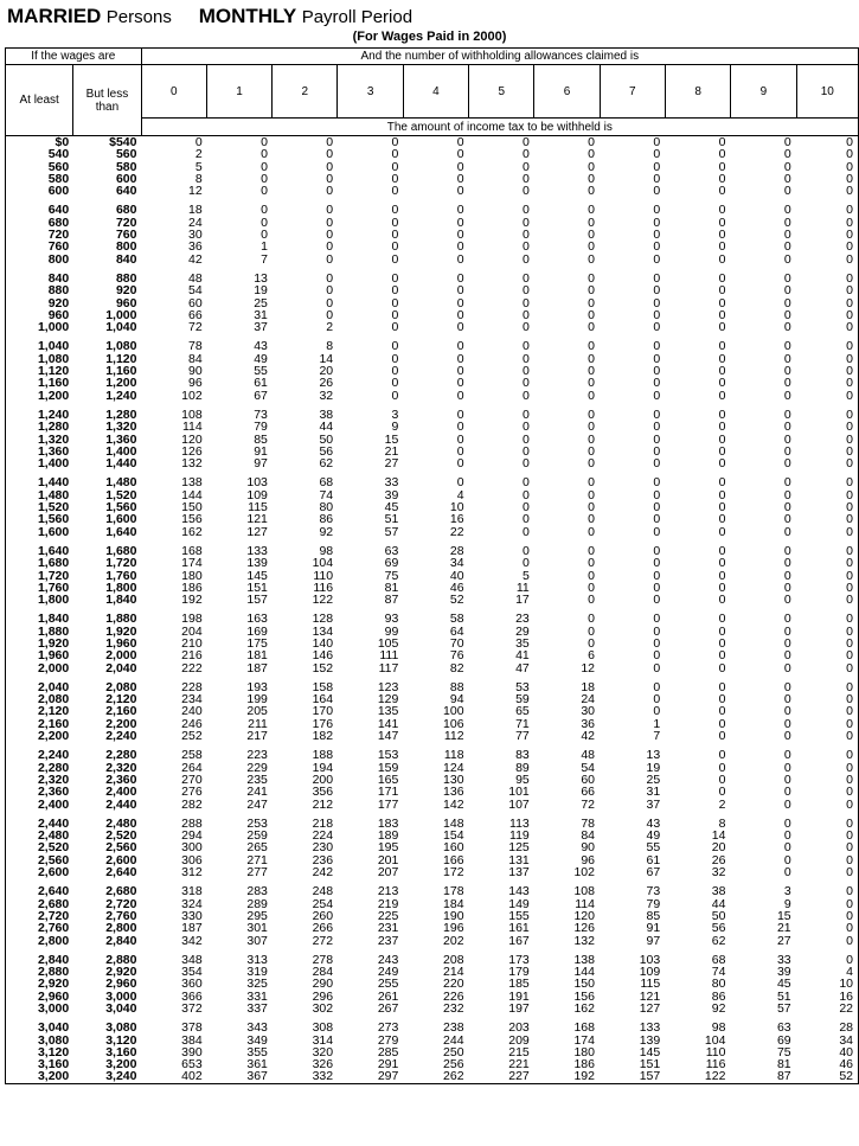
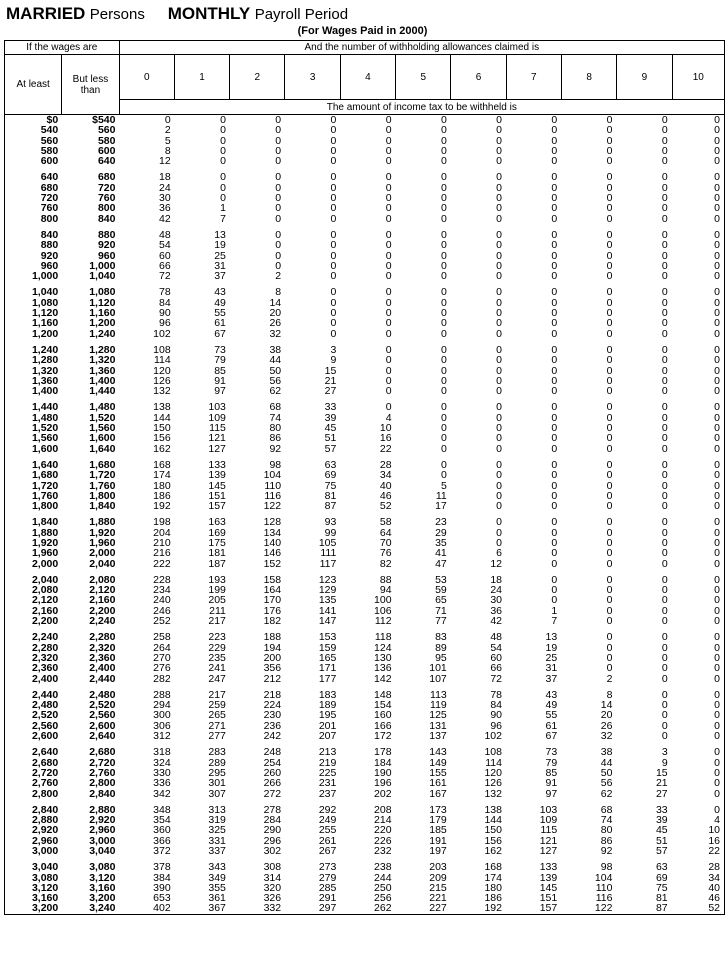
  MARRIED Persons MONTHLY Payroll Period
  (For Wages Paid in 2000)
  If the wages are	And the number of withholding allowances claimed is
  At least	But less than	0	1	2	3	4	5	6	7	8	9	10
  The amount of income tax to be withheld is
  $0	$540	0	0	0	0	0	0	0	0	0	0	0
  540	560	2	0	0	0	0	0	0	0	0	0	0
  560	580	5	0	0	0	0	0	0	0	0	0	0
  580	600	8	0	0	0	0	0	0	0	0	0	0
  600	640	12	0	0	0	0	0	0	0	0	0	0
  640	680	18	0	0	0	0	0	0	0	0	0	0
  680	720	24	0	0	0	0	0	0	0	0	0	0
  720	760	30	0	0	0	0	0	0	0	0	0	0
  760	800	36	1	0	0	0	0	0	0	0	0	0
  800	840	42	7	0	0	0	0	0	0	0	0	0
  840	880	48	13	0	0	0	0	0	0	0	0	0
  880	920	54	19	0	0	0	0	0	0	0	0	0
  920	960	60	25	0	0	0	0	0	0	0	0	0
  960	1,000	66	31	0	0	0	0	0	0	0	0	0
  1,000	1,040	72	37	2	0	0	0	0	0	0	0	0
  1,040	1,080	78	43	8	0	0	0	0	0	0	0	0
  1,080	1,120	84	49	14	0	0	0	0	0	0	0	0
  1,120	1,160	90	55	20	0	0	0	0	0	0	0	0
  1,160	1,200	96	61	26	0	0	0	0	0	0	0	0
  1,200	1,240	102	67	32	0	0	0	0	0	0	0	0
  1,240	1,280	108	73	38	3	0	0	0	0	0	0	0
  1,280	1,320	114	79	44	9	0	0	0	0	0	0	0
  1,320	1,360	120	85	50	15	0	0	0	0	0	0	0
  1,360	1,400	126	91	56	21	0	0	0	0	0	0	0
  1,400	1,440	132	97	62	27	0	0	0	0	0	0	0
  1,440	1,480	138	103	68	33	0	0	0	0	0	0	0
  1,480	1,520	144	109	74	39	4	0	0	0	0	0	0
  1,520	1,560	150	115	80	45	10	0	0	0	0	0	0
  1,560	1,600	156	121	86	51	16	0	0	0	0	0	0
  1,600	1,640	162	127	92	57	22	0	0	0	0	0	0
  1,640	1,680	168	133	98	63	28	0	0	0	0	0	0
  1,680	1,720	174	139	104	69	34	0	0	0	0	0	0
  1,720	1,760	180	145	110	75	40	5	0	0	0	0	0
  1,760	1,800	186	151	116	81	46	11	0	0	0	0	0
  1,800	1,840	192	157	122	87	52	17	0	0	0	0	0
  1,840	1,880	198	163	128	93	58	23	0	0	0	0	0
  1,880	1,920	204	169	134	99	64	29	0	0	0	0	0
  1,920	1,960	210	175	140	105	70	35	0	0	0	0	0
  1,960	2,000	216	181	146	111	76	41	6	0	0	0	0
  2,000	2,040	222	187	152	117	82	47	12	0	0	0	0
  2,040	2,080	228	193	158	123	88	53	18	0	0	0	0
  2,080	2,120	234	199	164	129	94	59	24	0	0	0	0
  2,120	2,160	240	205	170	135	100	65	30	0	0	0	0
  2,160	2,200	246	211	176	141	106	71	36	1	0	0	0
  2,200	2,240	252	217	182	147	112	77	42	7	0	0	0
  2,240	2,280	258	223	188	153	118	83	48	13	0	0	0
  2,280	2,320	264	229	194	159	124	89	54	19	0	0	0
  2,320	2,360	270	235	200	165	130	95	60	25	0	0	0
  2,360	2,400	276	241	356	171	136	101	66	31	0	0	0
  2,400	2,440	282	247	212	177	142	107	72	37	2	0	0
- 2,440	2,480	288	253	218	183	148	113	78	43	8	0	0
+ 2,440	2,480	288	217	218	183	148	113	78	43	8	0	0
  2,480	2,520	294	259	224	189	154	119	84	49	14	0	0
  2,520	2,560	300	265	230	195	160	125	90	55	20	0	0
  2,560	2,600	306	271	236	201	166	131	96	61	26	0	0
  2,600	2,640	312	277	242	207	172	137	102	67	32	0	0
  2,640	2,680	318	283	248	213	178	143	108	73	38	3	0
  2,680	2,720	324	289	254	219	184	149	114	79	44	9	0
  2,720	2,760	330	295	260	225	190	155	120	85	50	15	0
- 2,760	2,800	187	301	266	231	196	161	126	91	56	21	0
+ 2,760	2,800	336	301	266	231	196	161	126	91	56	21	0
  2,800	2,840	342	307	272	237	202	167	132	97	62	27	0
- 2,840	2,880	348	313	278	243	208	173	138	103	68	33	0
+ 2,840	2,880	348	313	278	292	208	173	138	103	68	33	0
  2,880	2,920	354	319	284	249	214	179	144	109	74	39	4
  2,920	2,960	360	325	290	255	220	185	150	115	80	45	10
  2,960	3,000	366	331	296	261	226	191	156	121	86	51	16
  3,000	3,040	372	337	302	267	232	197	162	127	92	57	22
  3,040	3,080	378	343	308	273	238	203	168	133	98	63	28
  3,080	3,120	384	349	314	279	244	209	174	139	104	69	34
  3,120	3,160	390	355	320	285	250	215	180	145	110	75	40
  3,160	3,200	653	361	326	291	256	221	186	151	116	81	46
  3,200	3,240	402	367	332	297	262	227	192	157	122	87	52
